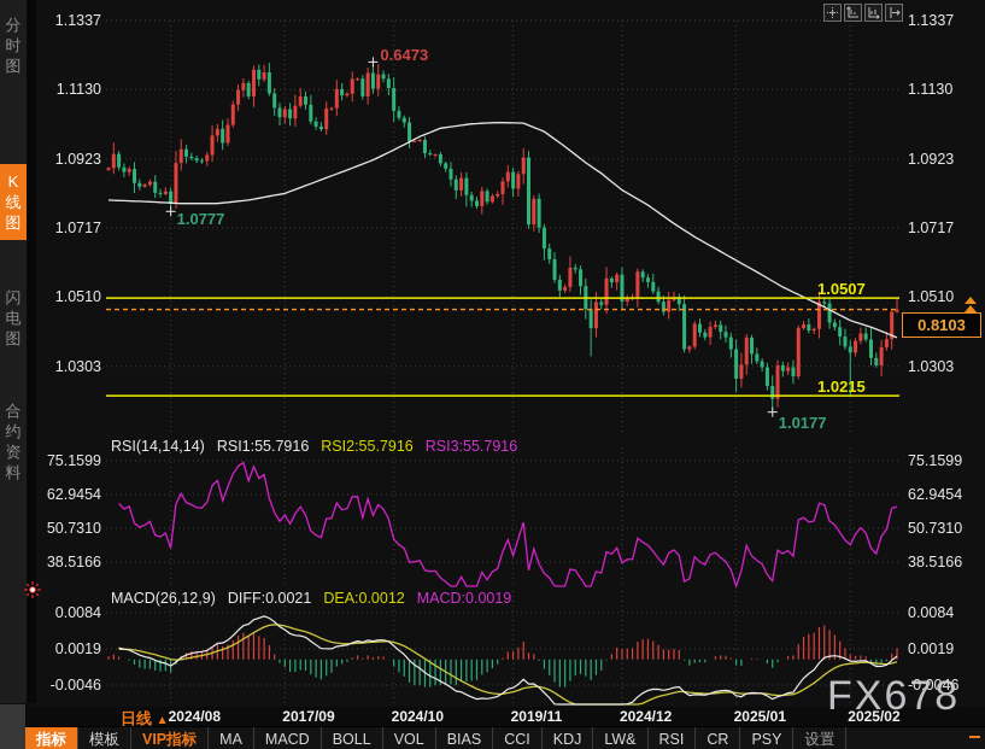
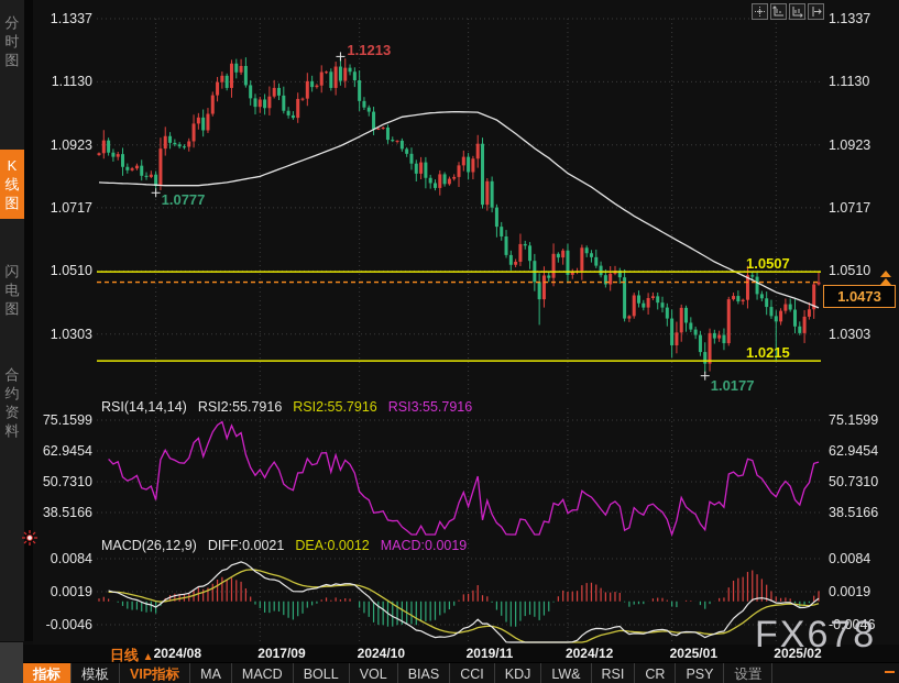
- RSI(14,14,14) RSI1:55.7916 RSI2:55.7916 RSI3:55.7916
+ RSI(14,14,14) RSI2:55.7916 RSI2:55.7916 RSI3:55.7916
  MACD(26,12,9) DIFF:0.0021 DEA:0.0012 MACD:0.0019
  1.1337
  1.1337
  1.1130
  1.1130
  1.0923
  1.0923
  1.0717
  1.0717
  1.0510
  1.0510
  1.0303
  1.0303
  75.1599
  75.1599
  62.9454
  62.9454
  50.7310
  50.7310
  38.5166
  38.5166
  0.0084
  0.0084
  0.0019
  0.0019
  -0.0046
  -0.0046
- 0.8103
+ 1.0473
  日线 ▲
  2024/08
  2017/09
  2024/10
  2019/11
  2024/12
  2025/01
  2025/02
  指标
  模板
  VIP指标
  MA
  MACD
  BOLL
  VOL
  BIAS
  CCI
  KDJ
  LW&
  RSI
  CR
  PSY
  设置
  FX678
  分时图
  K线图
  闪电图
  合约资料
- 0.6473
+ 1.1213
  1.0777
  1.0177
  1.0507
  1.0215
